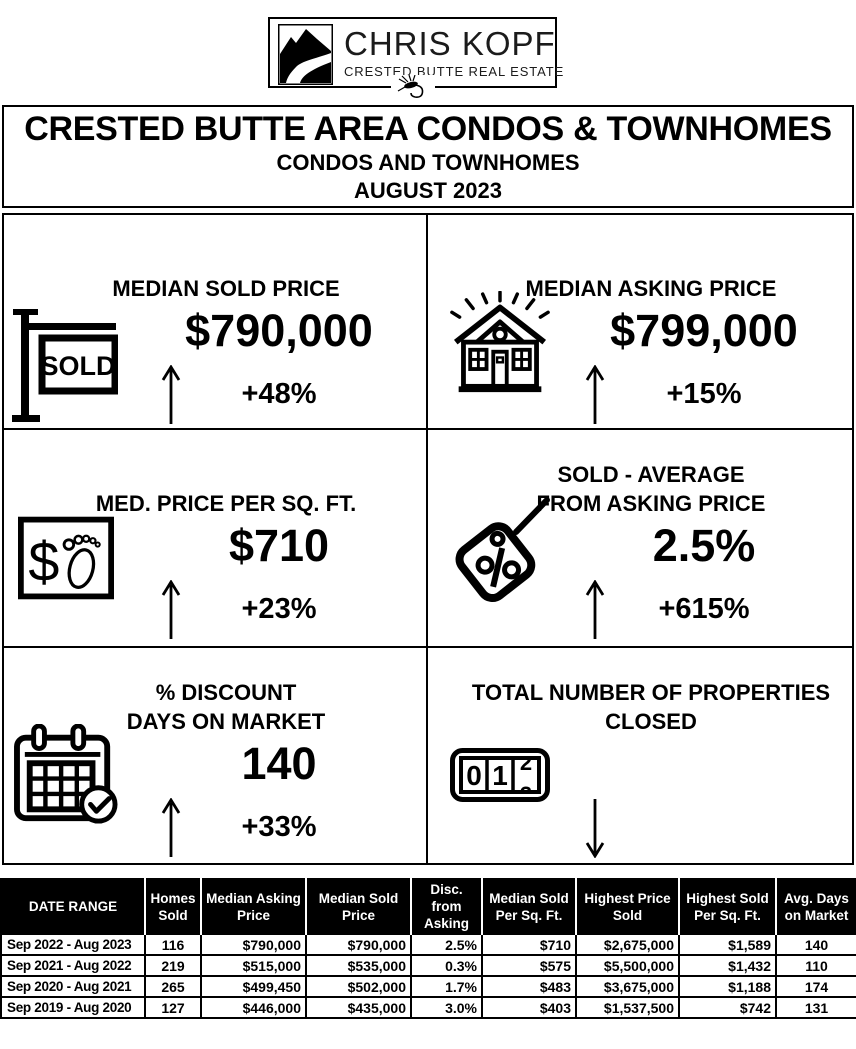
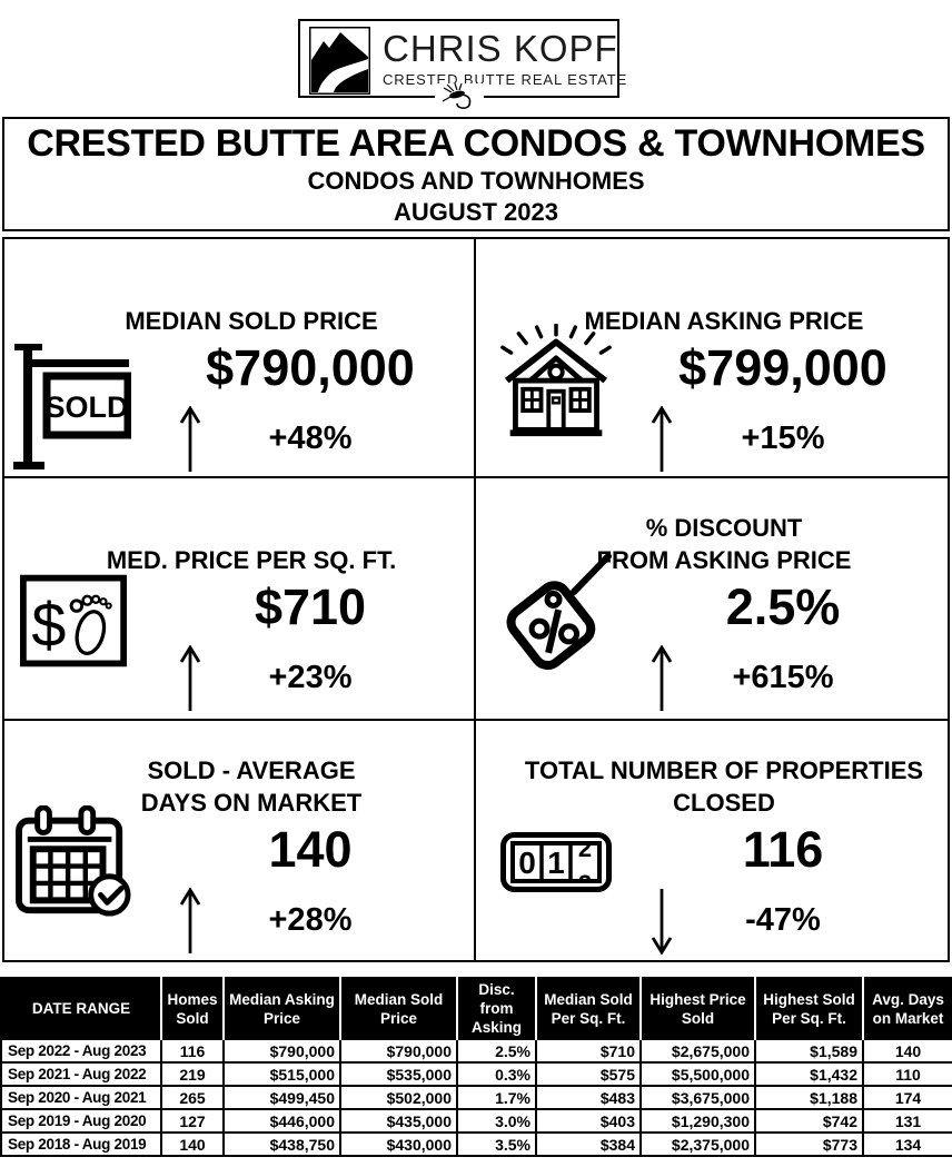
  CHRIS KOPF
  CRESTED BUTTE REAL ESTATE
  CRESTED BUTTE AREA CONDOS & TOWNHOMES
  CONDOS AND TOWNHOMES
  AUGUST 2023
  SOLD
  MEDIAN SOLD PRICE
  $790,000
  +48%
  MEDIAN ASKING PRICE
  $799,000
  +15%
  $
  MED. PRICE PER SQ. FT.
  $710
  +23%
- SOLD - AVERAGE
+ % DISCOUNT
  ROM ASKING PRICE
  2.5%
  +615%
- % DISCOUNT
+ SOLD - AVERAGE
  DAYS ON MARKET
  140
- +33%
+ +28%
  0
  1
  2
  TOTAL NUMBER OF PROPERTIES
  CLOSED
+ 116
+ -47%
  DATE RANGE	HomesSold	Median AskingPrice	Median SoldPrice	Disc. fromAsking	Median SoldPer Sq. Ft.	Highest PriceSold	Highest SoldPer Sq. Ft.	Avg. Dayson Market
  Sep 2022 - Aug 2023	116	$790,000	$790,000	2.5%	$710	$2,675,000	$1,589	140
  Sep 2021 - Aug 2022	219	$515,000	$535,000	0.3%	$575	$5,500,000	$1,432	110
  Sep 2020 - Aug 2021	265	$499,450	$502,000	1.7%	$483	$3,675,000	$1,188	174
- Sep 2019 - Aug 2020	127	$446,000	$435,000	3.0%	$403	$1,537,500	$742	131
+ Sep 2019 - Aug 2020	127	$446,000	$435,000	3.0%	$403	$1,290,300	$742	131
+ Sep 2018 - Aug 2019	140	$438,750	$430,000	3.5%	$384	$2,375,000	$773	134
